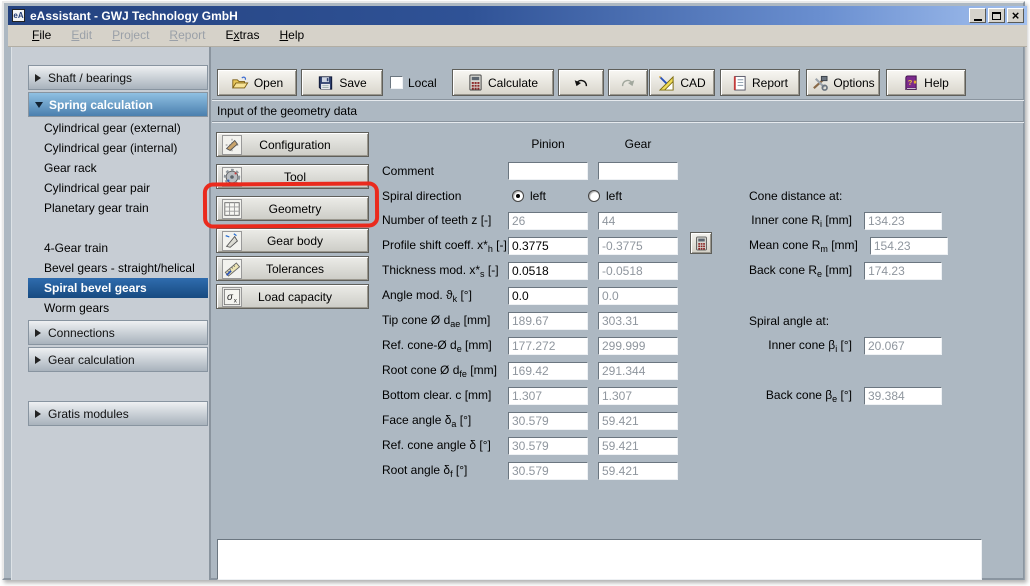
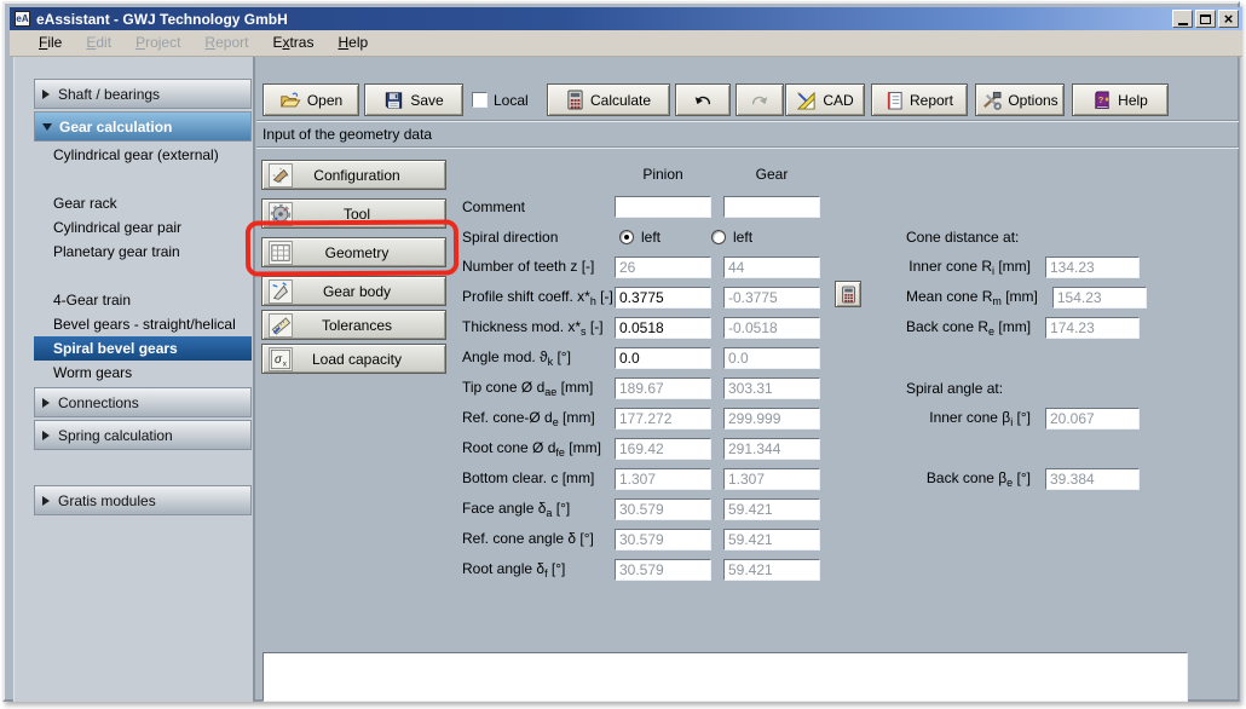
  eA
  eAssistant - GWJ Technology GmbH
  ×
  File
  Edit
  Project
  Report
  Extras
  Help
  Shaft / bearings
- Spring calculation
+ Gear calculation
  Cylindrical gear (external)
- Cylindrical gear (internal)
  Gear rack
  Cylindrical gear pair
  Planetary gear train
  4-Gear train
  Bevel gears - straight/helical
  Spiral bevel gears
  Worm gears
  Connections
- Gear calculation
+ Spring calculation
  Gratis modules
  Open
  Save
  Local
  Calculate
  CAD
  Report
  Options
  ?
  Help
  Input of the geometry data
  Configuration
  Tool
  Geometry
  Gear body
  Tolerances
  σ
  Load capacity
  Pinion
  Gear
  Comment
  Spiral direction
  left
  left
  Number of teeth z [-]
  26
  44
  Profile shift coeff. x*h [-]
  0.3775
  -0.3775
  Thickness mod. x*s [-]
  0.0518
  -0.0518
  Angle mod. ϑk [°]
  0.0
  0.0
  Tip cone Ø dae [mm]
  189.67
  303.31
  Ref. cone-Ø de [mm]
  177.272
  299.999
  Root cone Ø dfe [mm]
  169.42
  291.344
  Bottom clear. c [mm]
  1.307
  1.307
  Face angle δa [°]
  30.579
  59.421
  Ref. cone angle δ [°]
  30.579
  59.421
  Root angle δf [°]
  30.579
  59.421
  Cone distance at:
  Inner cone Ri [mm]
  134.23
  Mean cone Rm [mm]
  154.23
  Back cone Re [mm]
  174.23
  Spiral angle at:
  Inner cone βi [°]
  20.067
  Back cone βe [°]
  39.384
